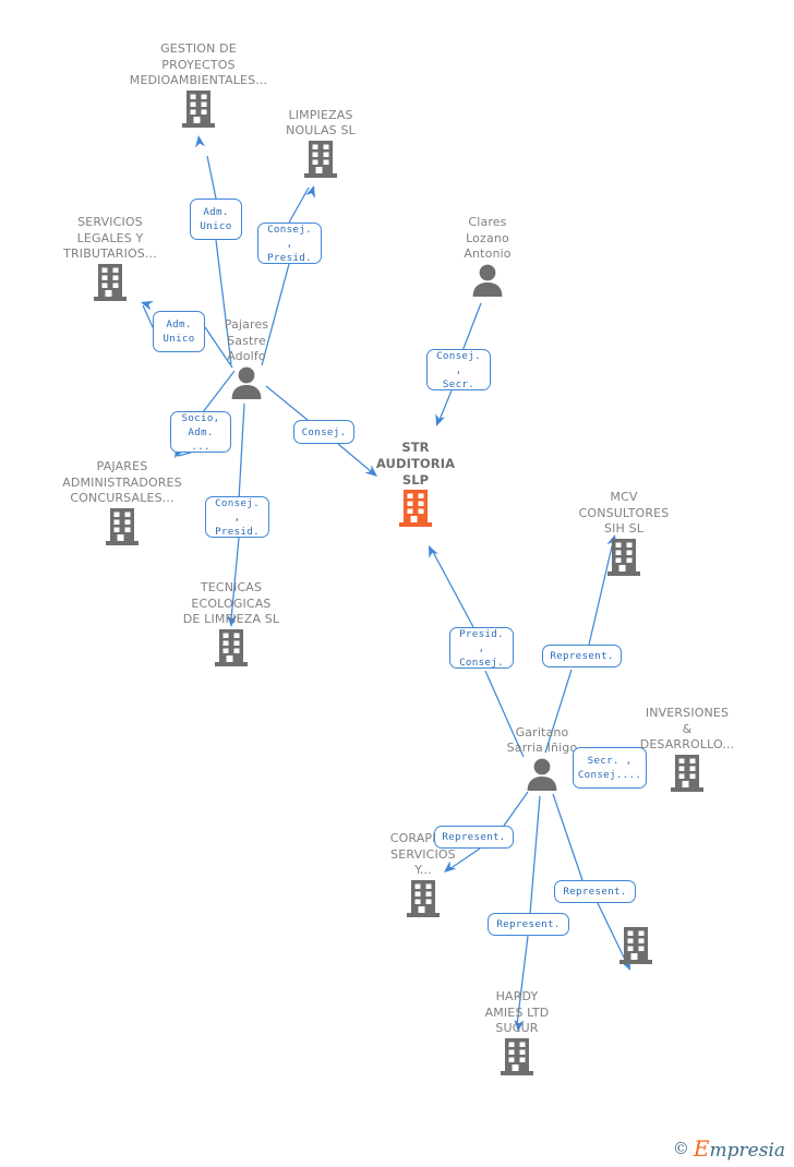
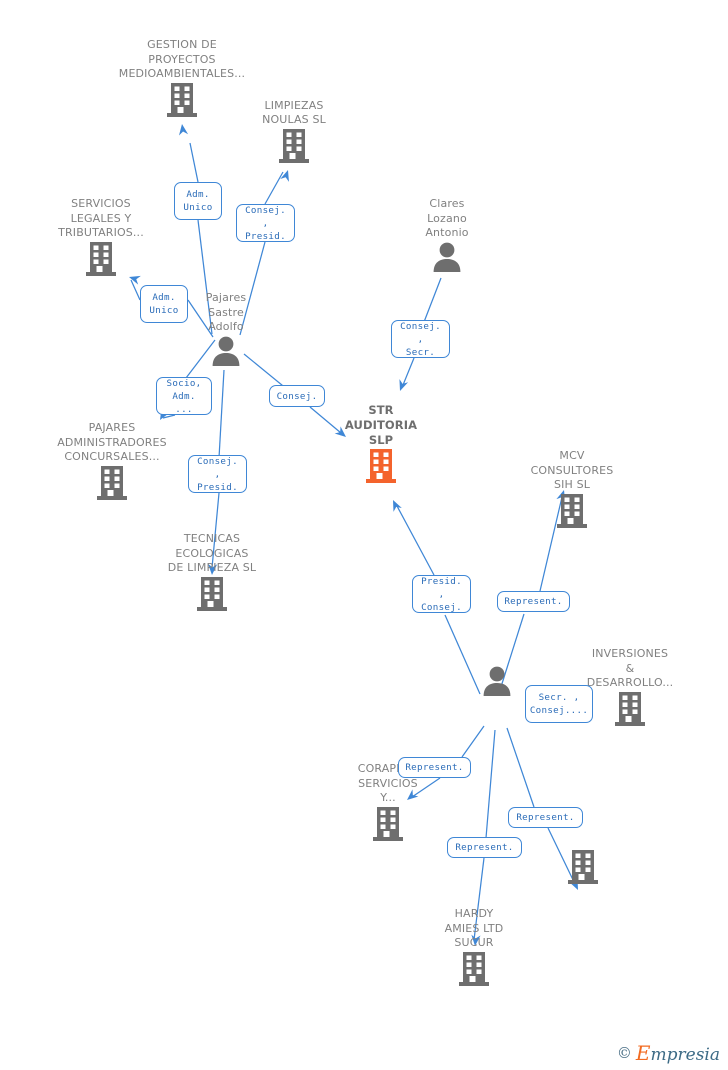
  GESTION DE
  PROYECTOS
  MEDIOAMBIENTALES...
  LIMPIEZAS
  NOULAS SL
  SERVICIOS
  LEGALES Y
  TRIBUTARIOS...
  Pajares
  Sastre
  Adolfo
  Clares
  Lozano
  Antonio
  STR
  AUDITORIA
  SLP
  PAJARES
  ADMINISTRADORES
  CONCURSALES...
  TECNICAS
  ECOLOGICAS
  DE LIMPIEZA SL
  MCV
  CONSULTORES
  SIH SL
- Garitano
- Sarria Iñigo
  INVERSIONES
  &
  DESARROLLO...
  SERVICIOS
  Y...
  HARDY
  AMIES LTD
  SUCUR
  Adm.
  Unico
  Consej. ,
  Presid.
  Adm.
  Unico
  Socio,
  Adm. ...
  Consej.
  Consej. ,
  Presid.
  Consej. ,
  Secr.
  Presid. ,
  Consej.
  Represent.
  Secr. ,
  Consej....
  Represent.
  Represent.
  Represent.
  ©
  Empresia
